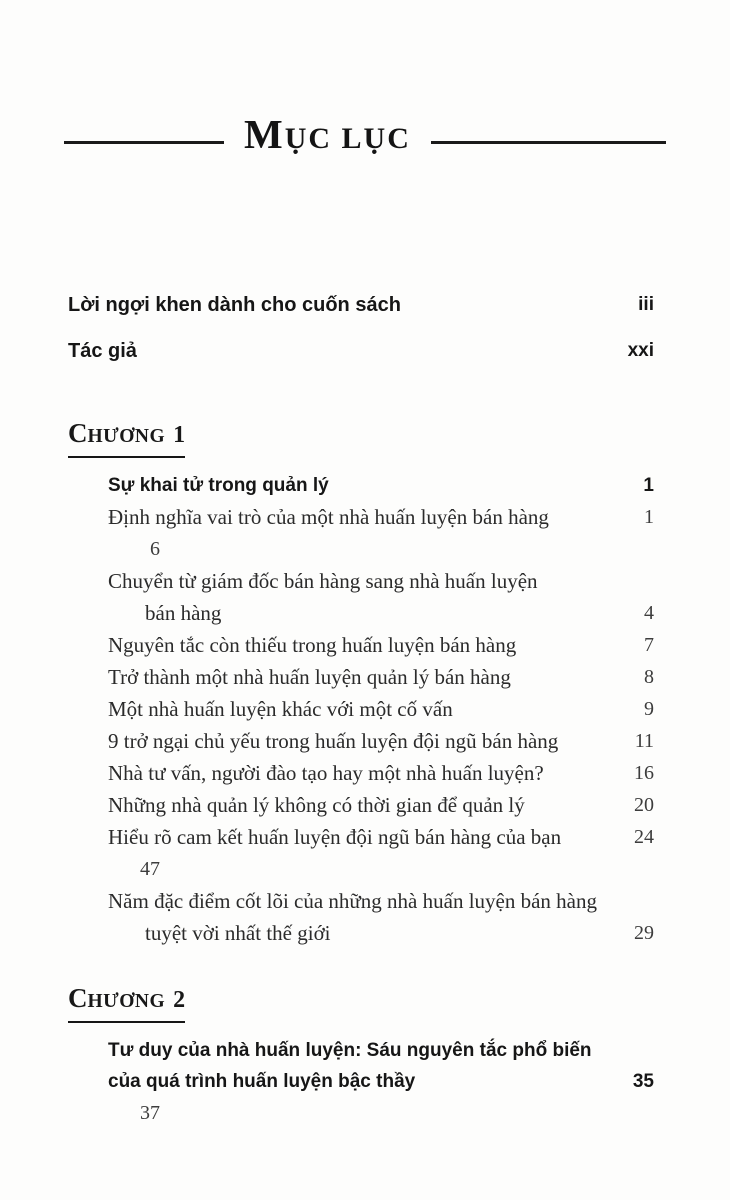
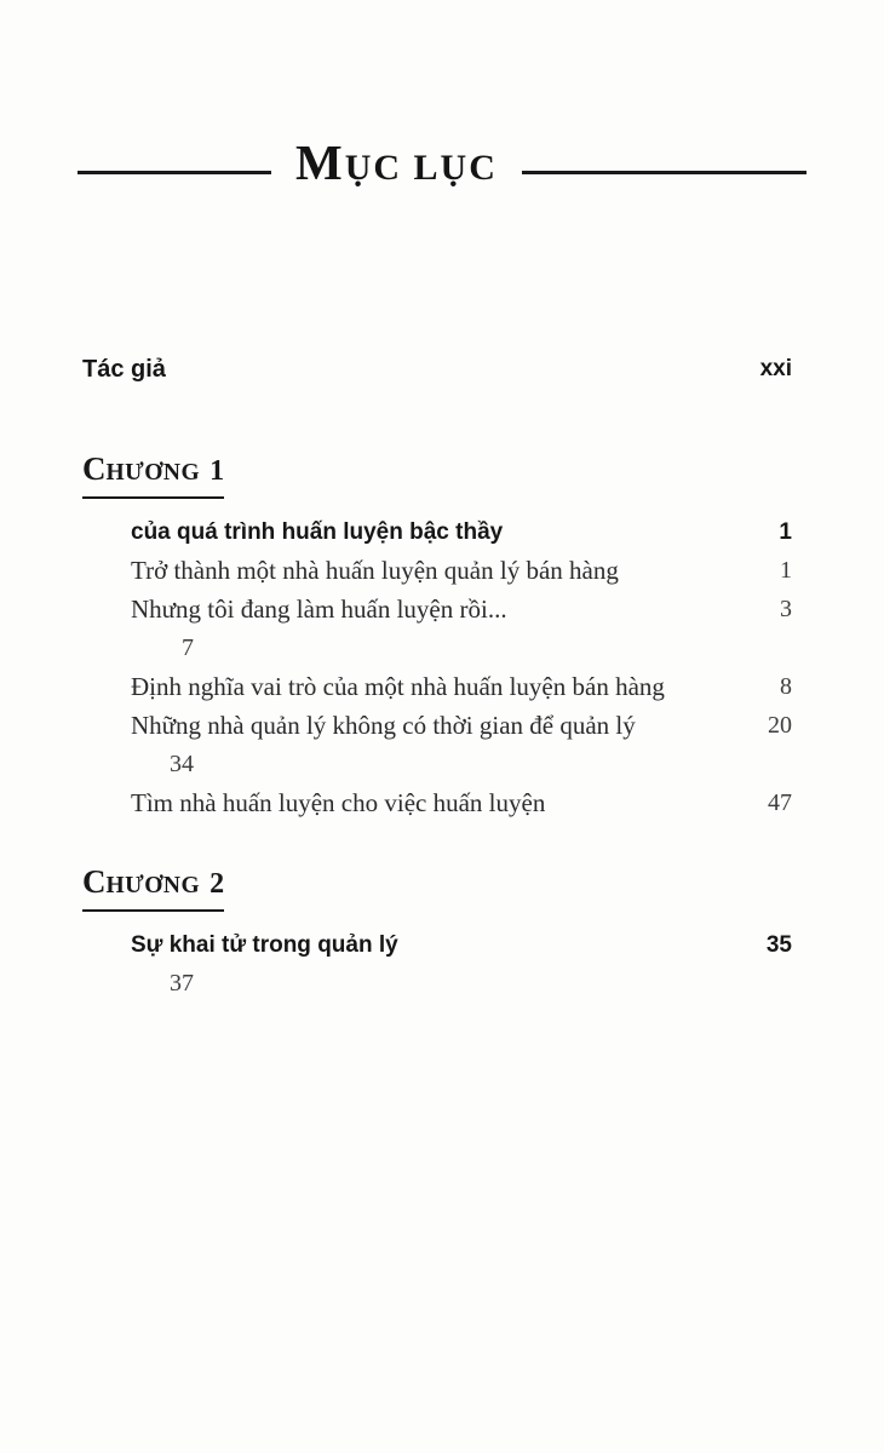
  MỤC LỤC
- Lời ngợi khen dành cho cuốn sách
- iii
  Tác giả
  xxi
  CHƯƠNG 1
- Sự khai tử trong quản lý
+ của quá trình huấn luyện bậc thầy
  1
- Định nghĩa vai trò của một nhà huấn luyện bán hàng
+ Trở thành một nhà huấn luyện quản lý bán hàng
  1
+ Nhưng tôi đang làm huấn luyện rồi...
- 6
+ 3
- Chuyển từ giám đốc bán hàng sang nhà huấn luyện
- bán hàng
- 4
- Nguyên tắc còn thiếu trong huấn luyện bán hàng
  7
- Trở thành một nhà huấn luyện quản lý bán hàng
+ Định nghĩa vai trò của một nhà huấn luyện bán hàng
  8
- Một nhà huấn luyện khác với một cố vấn
- 9
- 9 trở ngại chủ yếu trong huấn luyện đội ngũ bán hàng
- 11
- Nhà tư vấn, người đào tạo hay một nhà huấn luyện?
- 16
  Những nhà quản lý không có thời gian để quản lý
  20
- Hiểu rõ cam kết huấn luyện đội ngũ bán hàng của bạn
- 24
+ 34
+ Tìm nhà huấn luyện cho việc huấn luyện
  47
- Năm đặc điểm cốt lõi của những nhà huấn luyện bán hàng
- tuyệt vời nhất thế giới
- 29
  CHƯƠNG 2
- Tư duy của nhà huấn luyện: Sáu nguyên tắc phổ biến
- của quá trình huấn luyện bậc thầy
+ Sự khai tử trong quản lý
  35
  37
